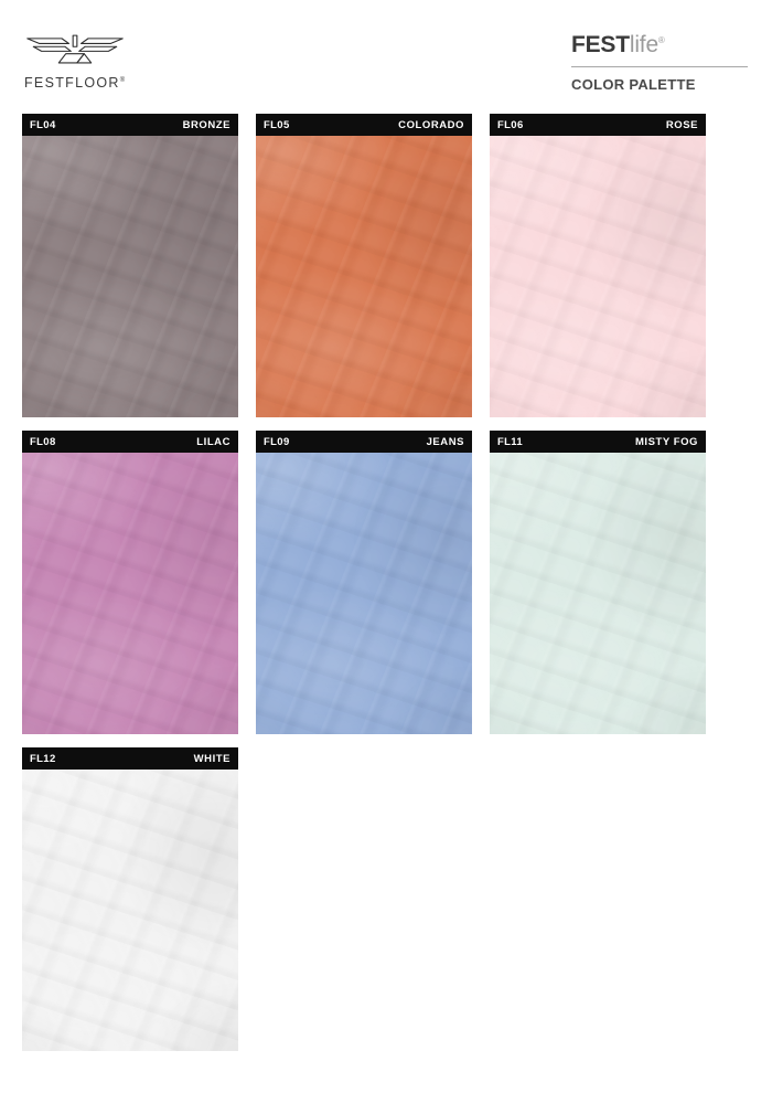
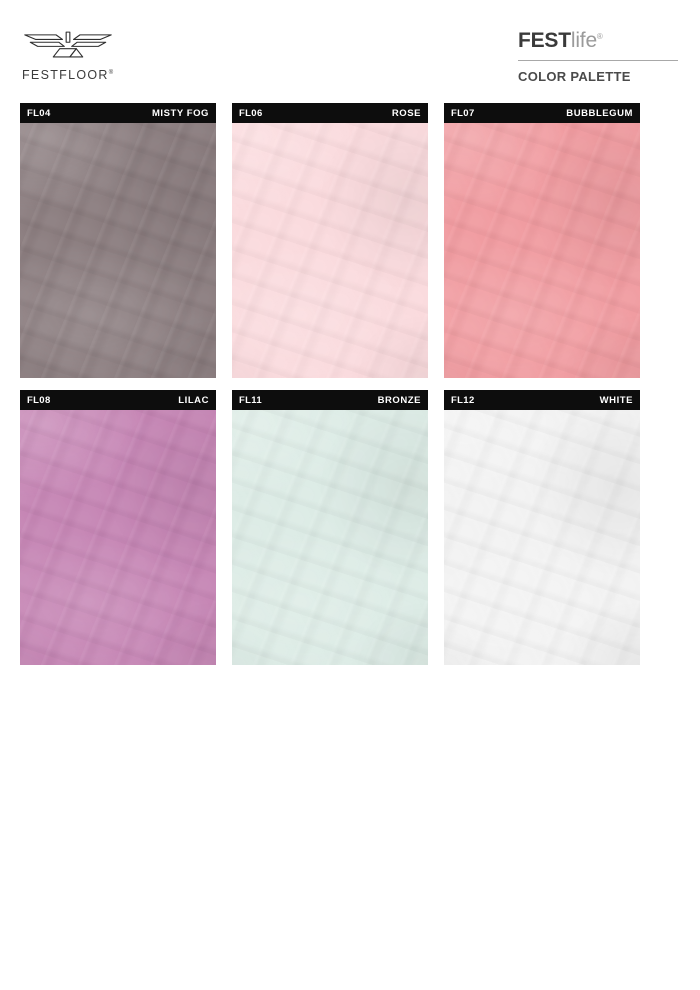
  FESTFLOOR
  FESTlife®
  COLOR PALETTE
  FL04
- BRONZE
+ MISTY FOG
- FL05
- COLORADO
  FL06
  ROSE
+ FL07
+ BUBBLEGUM
  FL08
  LILAC
- FL09
- JEANS
  FL11
- MISTY FOG
+ BRONZE
  FL12
  WHITE
